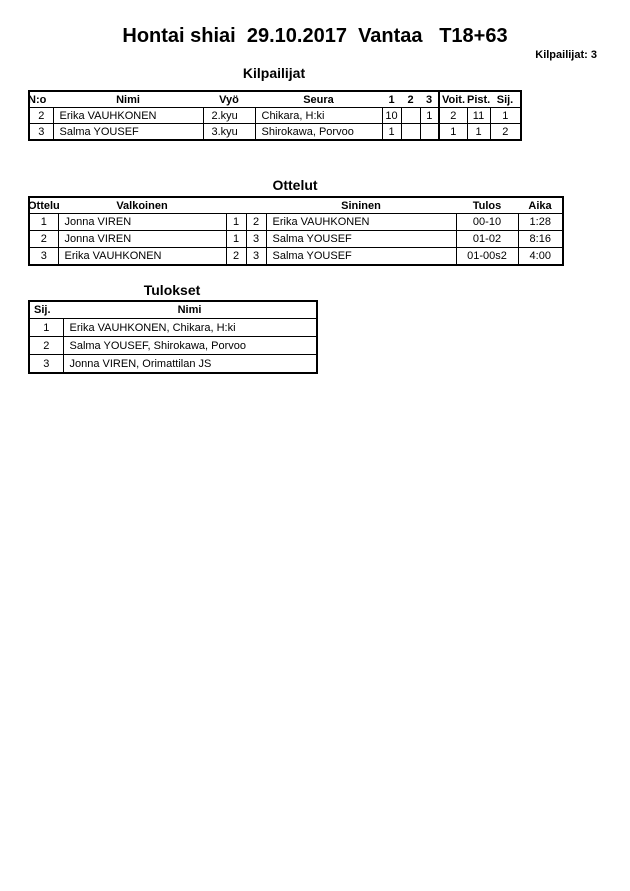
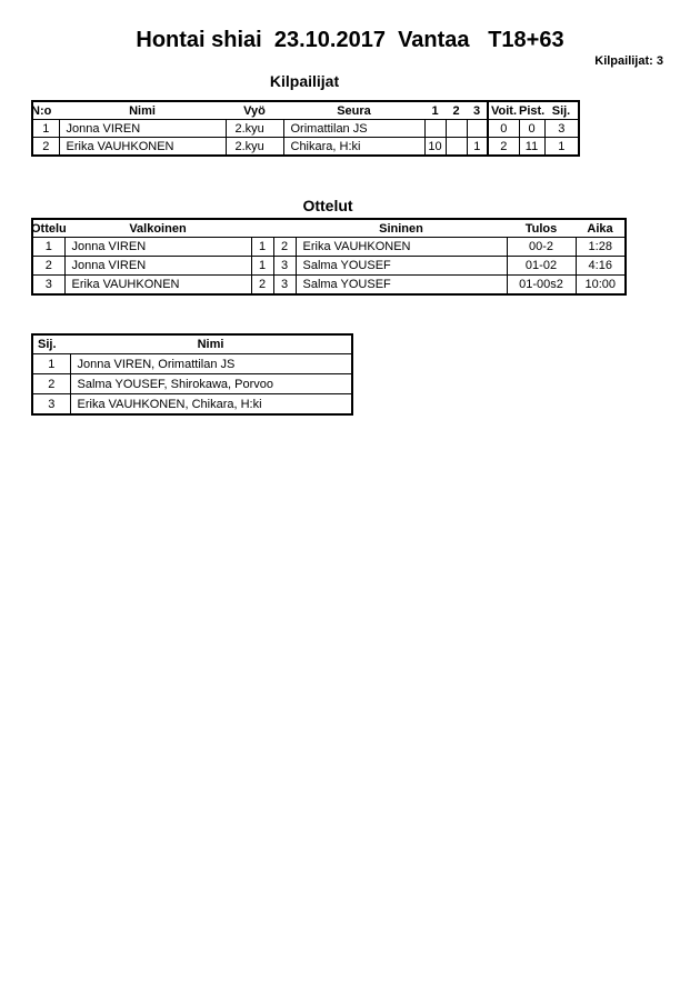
- Hontai shiai 29.10.2017 Vantaa T18+63
+ Hontai shiai 23.10.2017 Vantaa T18+63
  Kilpailijat: 3
  Kilpailijat
  N:o	Nimi	Vyö	Seura	1	2	3	Voit.	Pist.	Sij.
+ 1	Jonna VIREN	2.kyu	Orimattilan JS				0	0	3
  2	Erika VAUHKONEN	2.kyu	Chikara, H:ki	10		1	2	11	1
- 3	Salma YOUSEF	3.kyu	Shirokawa, Porvoo	1			1	1	2
  Ottelut
  Ottelu	Valkoinen			Sininen	Tulos	Aika
- 1	Jonna VIREN	1	2	Erika VAUHKONEN	00-10	1:28
+ 1	Jonna VIREN	1	2	Erika VAUHKONEN	00-2	1:28
- 2	Jonna VIREN	1	3	Salma YOUSEF	01-02	8:16
+ 2	Jonna VIREN	1	3	Salma YOUSEF	01-02	4:16
- 3	Erika VAUHKONEN	2	3	Salma YOUSEF	01-00s2	4:00
+ 3	Erika VAUHKONEN	2	3	Salma YOUSEF	01-00s2	10:00
- Tulokset
  Sij.	Nimi
- 1	Erika VAUHKONEN, Chikara, H:ki
+ 1	Jonna VIREN, Orimattilan JS
  2	Salma YOUSEF, Shirokawa, Porvoo
- 3	Jonna VIREN, Orimattilan JS
+ 3	Erika VAUHKONEN, Chikara, H:ki
